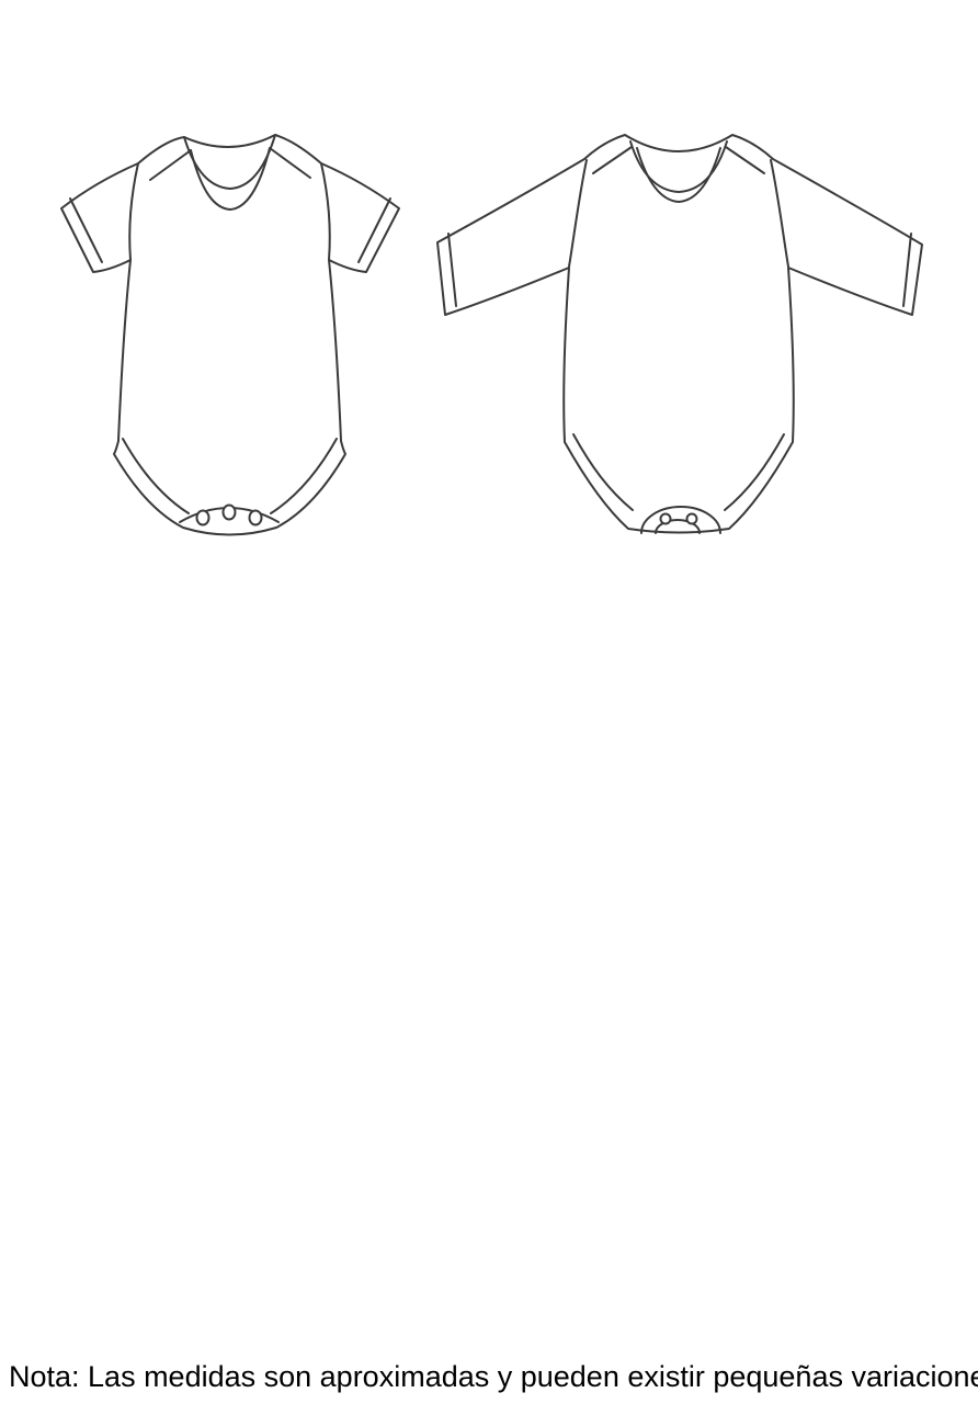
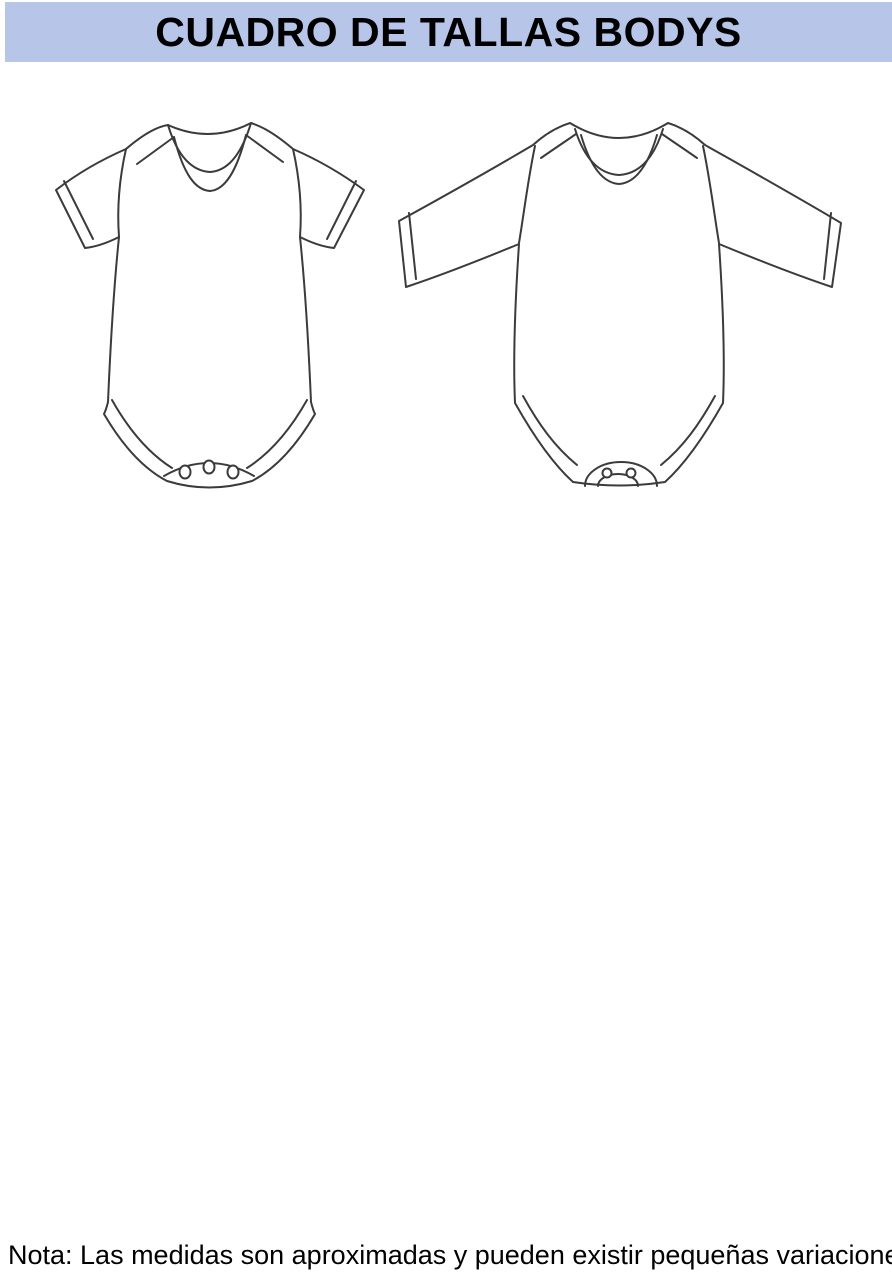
+ CUADRO DE TALLAS BODYS
  Nota: Las medidas son aproximadas y pueden existir pequeñas variacion
